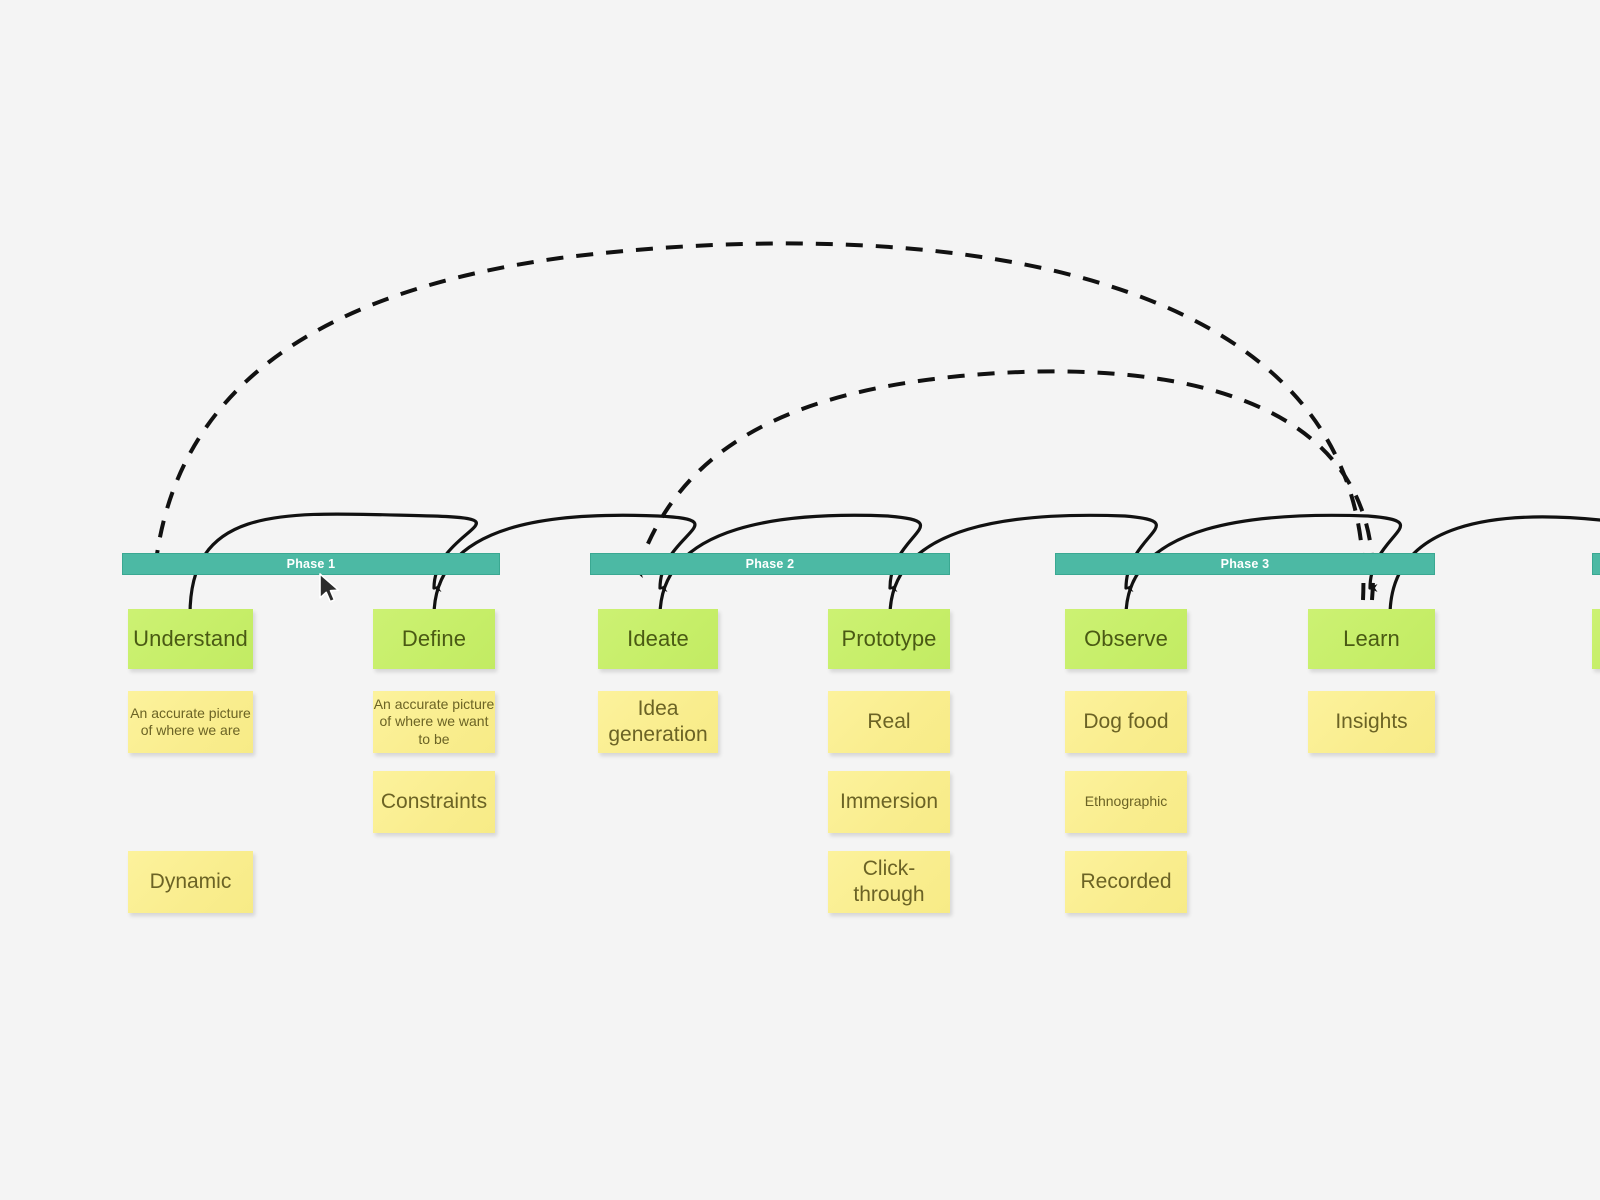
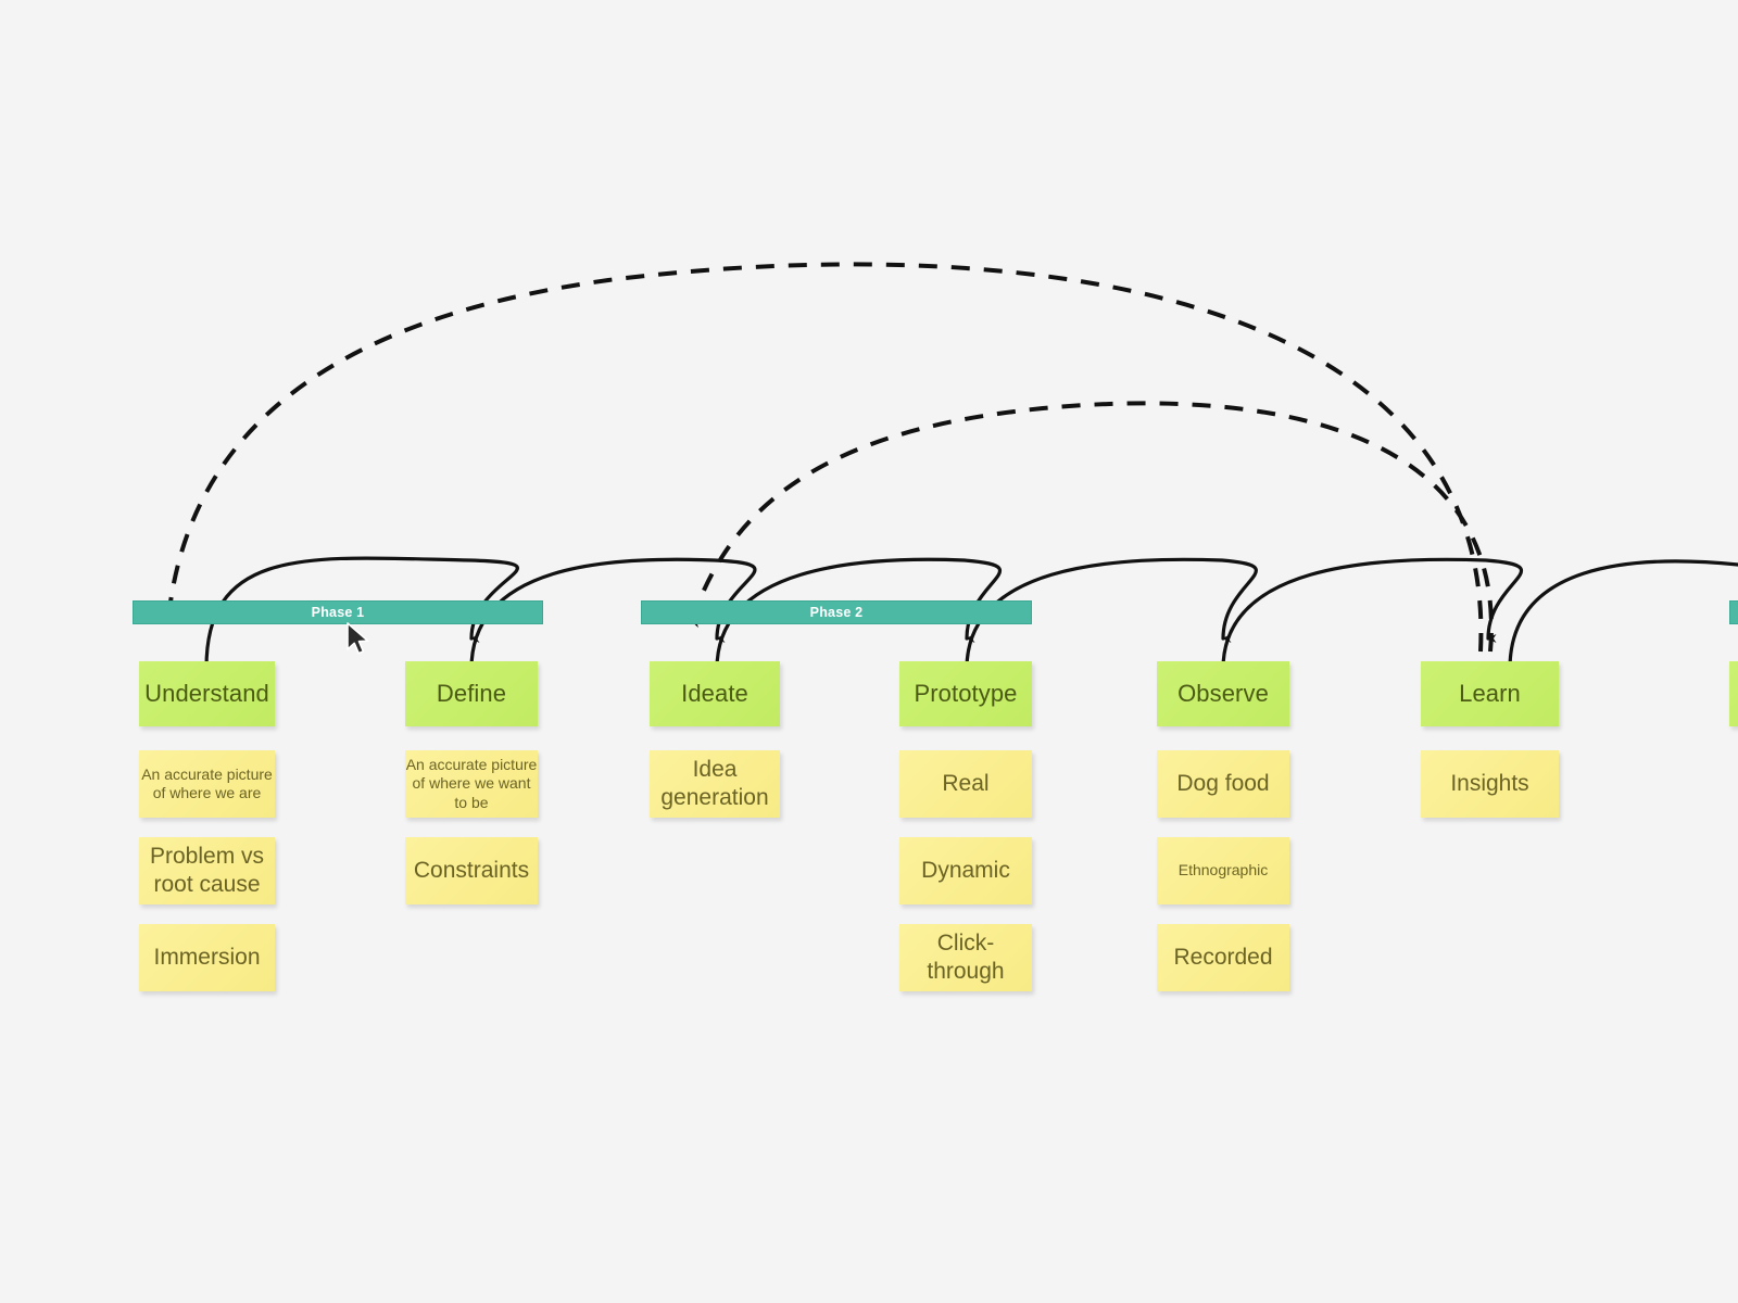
  Phase 1
  Phase 2
- Phase 3
  Understand
  An accurate picture of where we are
+ Problem vs root cause
- Dynamic
+ Immersion
  Define
  An accurate picture of where we want to be
  Constraints
  Ideate
  Idea generation
  Prototype
  Real
- Immersion
+ Dynamic
  Click-through
  Observe
  Dog food
  Ethnographic
  Recorded
  Learn
  Insights
